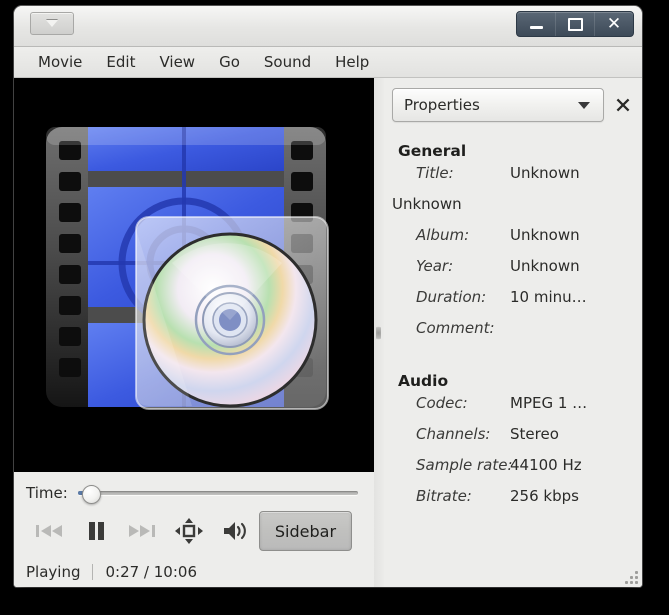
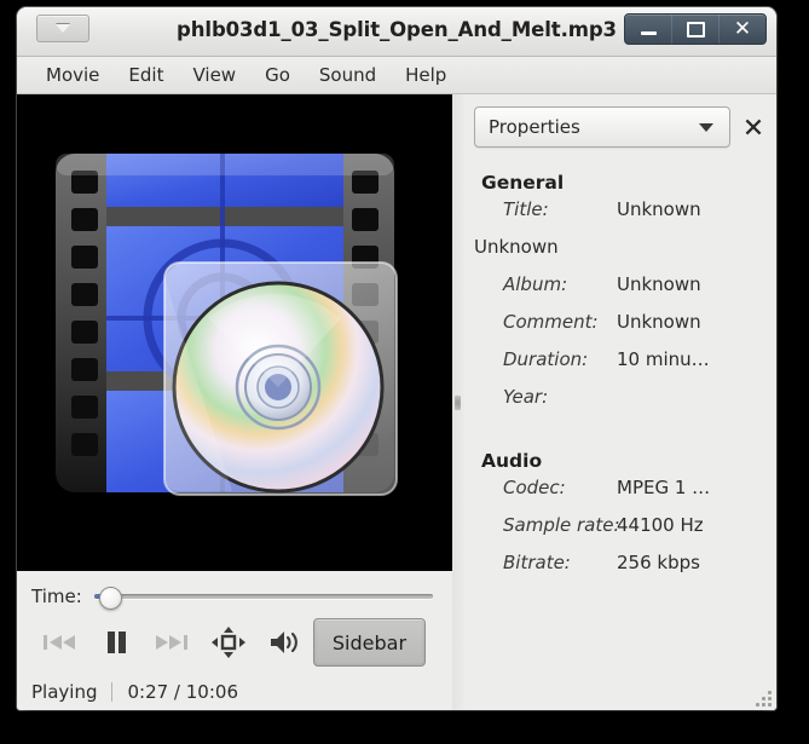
+ phlb03d1_03_Split_Open_And_Melt.mp3
  ✕
  Movie
  Edit
  View
  Go
  Sound
  Help
  Time:
  Sidebar
  Playing
  0:27 / 10:06
  Properties
  General
  Title:
  Unknown
  Unknown
  Album:
  Unknown
- Year:
+ Comment:
  Unknown
  Duration:
  10 minu…
- Comment:
+ Year:
  Audio
  Codec:
  MPEG 1 …
- Channels:
- Stereo
  Sample rate:
  44100 Hz
  Bitrate:
  256 kbps
